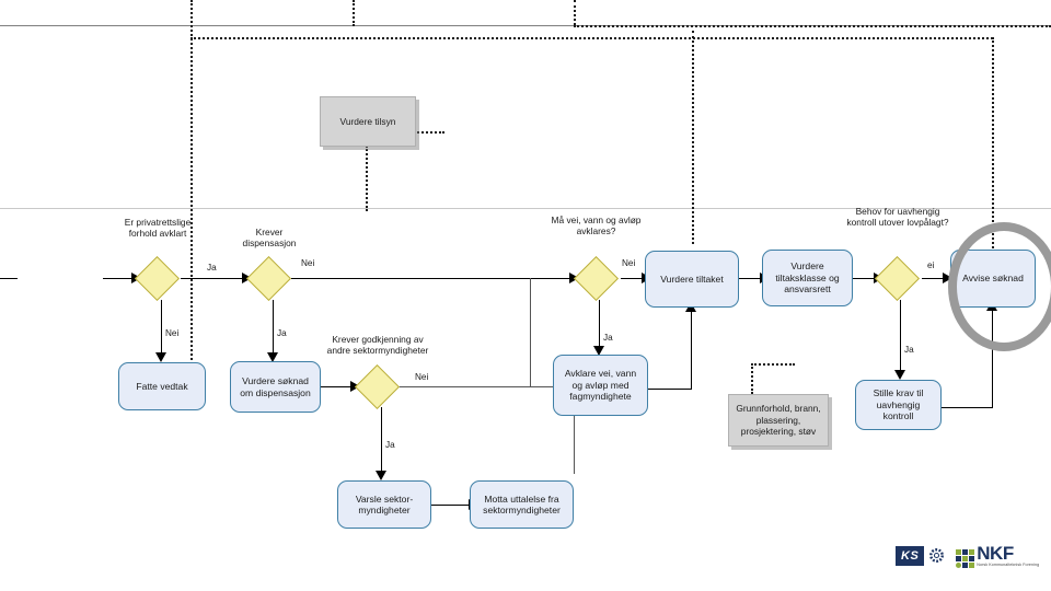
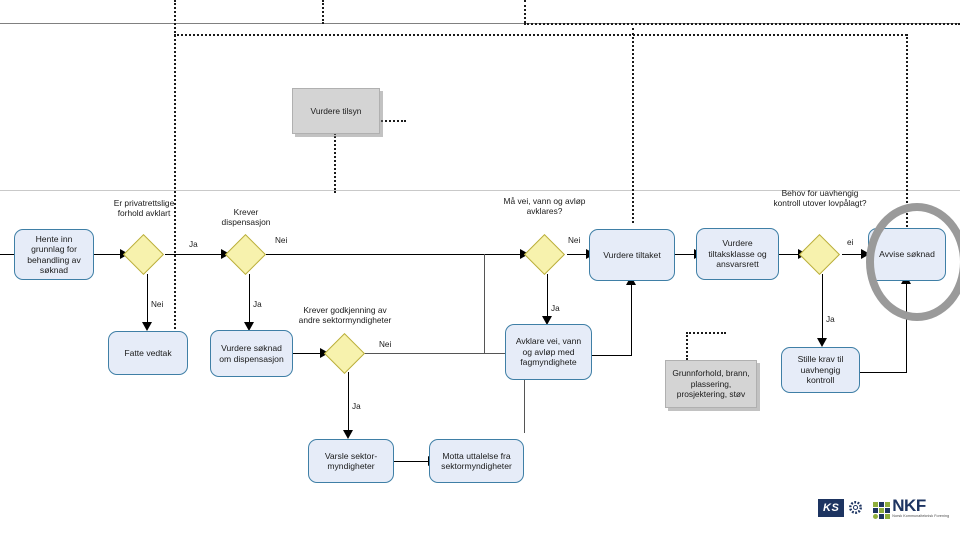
  Vurdere tilsyn
  Grunnforhold, brann, plassering, prosjektering, støv
+ Hente inn grunnlag for behandling av søknad
  Fatte vedtak
  Vurdere søknad om dispensasjon
  Varsle sektor-myndigheter
  Motta uttalelse fra sektormyndigheter
  Avklare vei, vann og avløp med fagmyndighete
  Vurdere tiltaket
  Vurdere tiltaksklasse og ansvarsrett
  Stille krav til uavhengig kontroll
  Avvise søknad
  Er privatrettslige forhold avklart
  Krever dispensasjon
  Krever godkjenning av andre sektormyndigheter
  Må vei, vann og avløp avklares?
  Behov for uavhengig kontroll utover lovpålagt?
  Ja
  Nei
  Nei
  Ja
  Nei
  Ja
  Nei
  Ja
  ei
  Ja
  KS
  NKF
